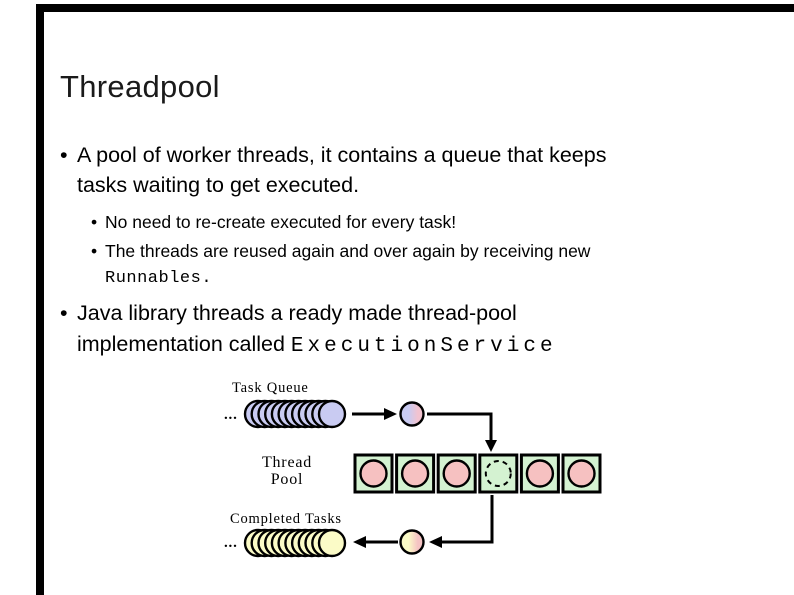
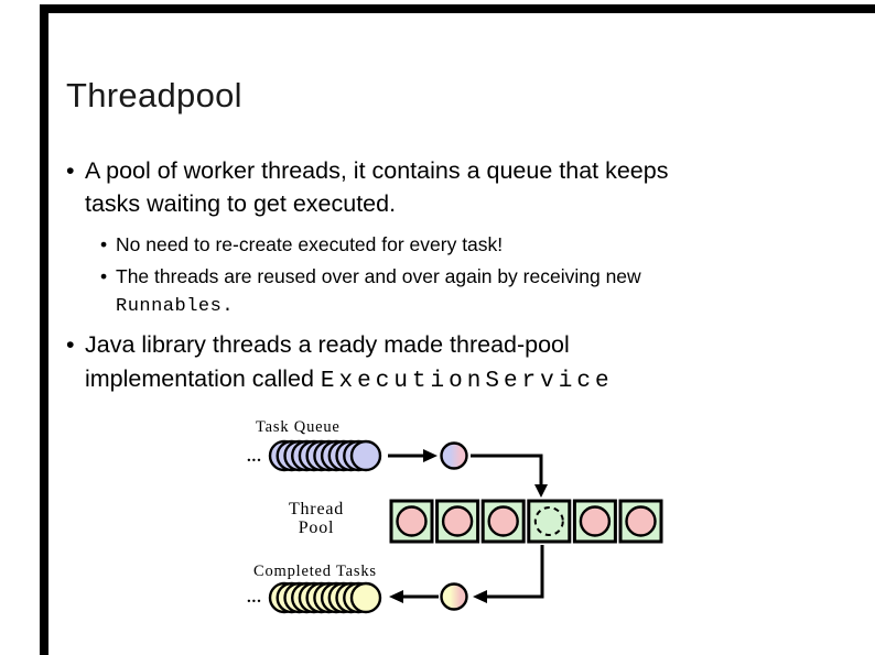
  Threadpool
  •
  A pool of worker threads, it contains a queue that keeps
  tasks waiting to get executed.
  •
  No need to re-create executed for every task!
  •
- The threads are reused again and over again by receiving new
+ The threads are reused over and over again by receiving new
  Runnables.
  •
  Java library threads a ready made thread-pool
  implementation called ExecutionService
  Task Queue
  Thread
  Pool
  Completed Tasks
  ...
  ...
